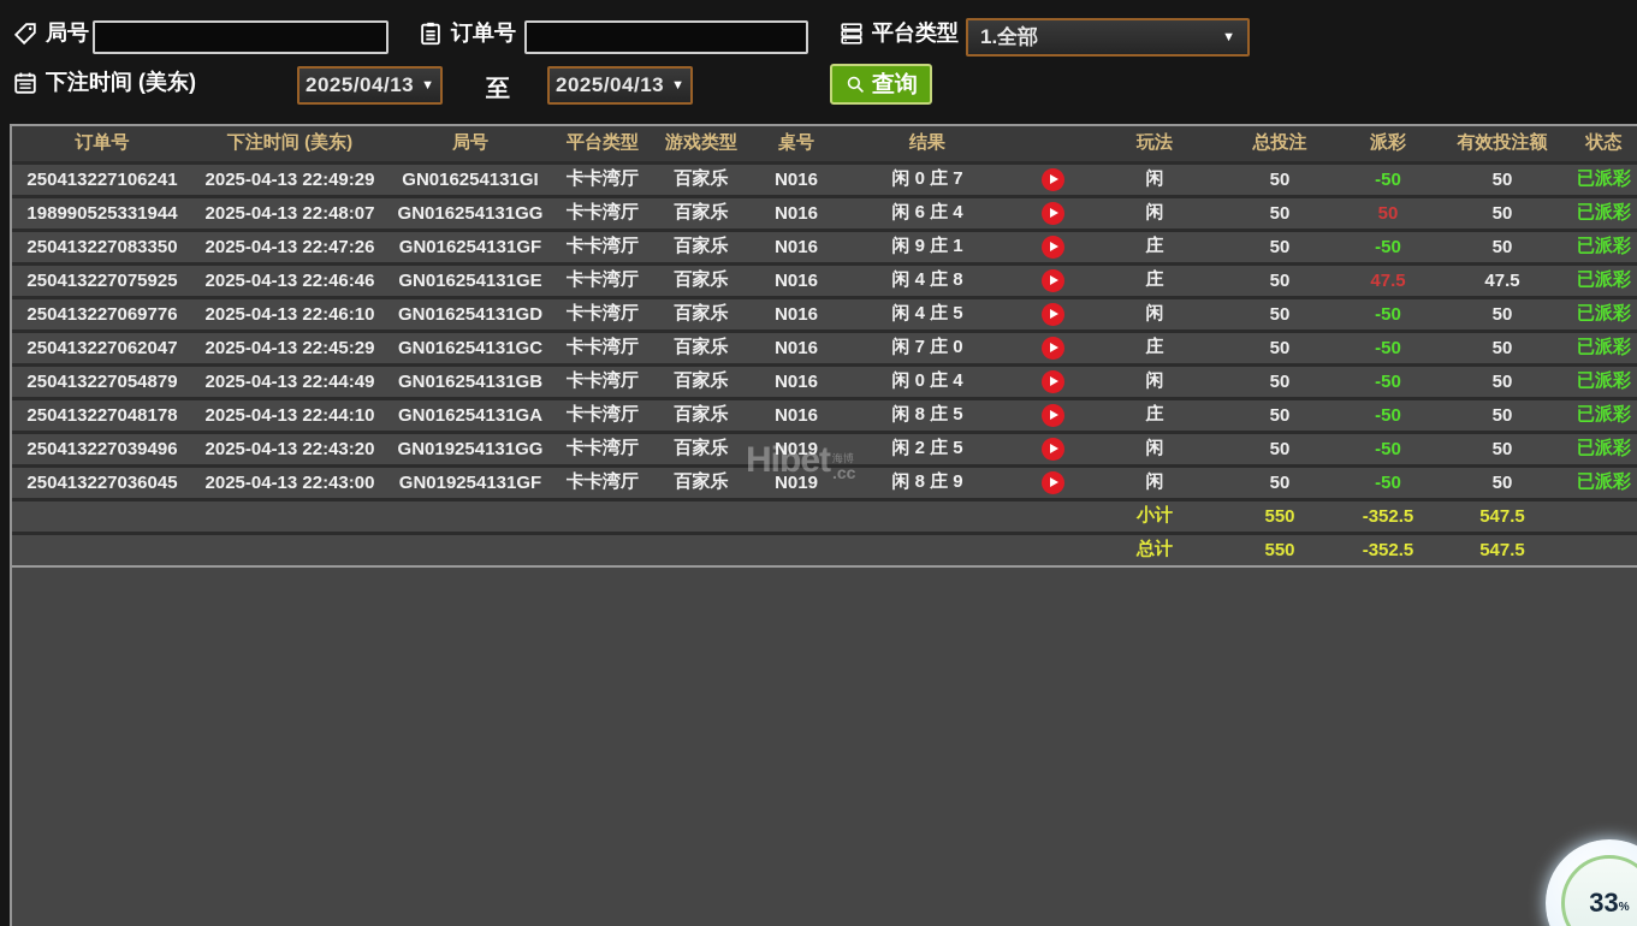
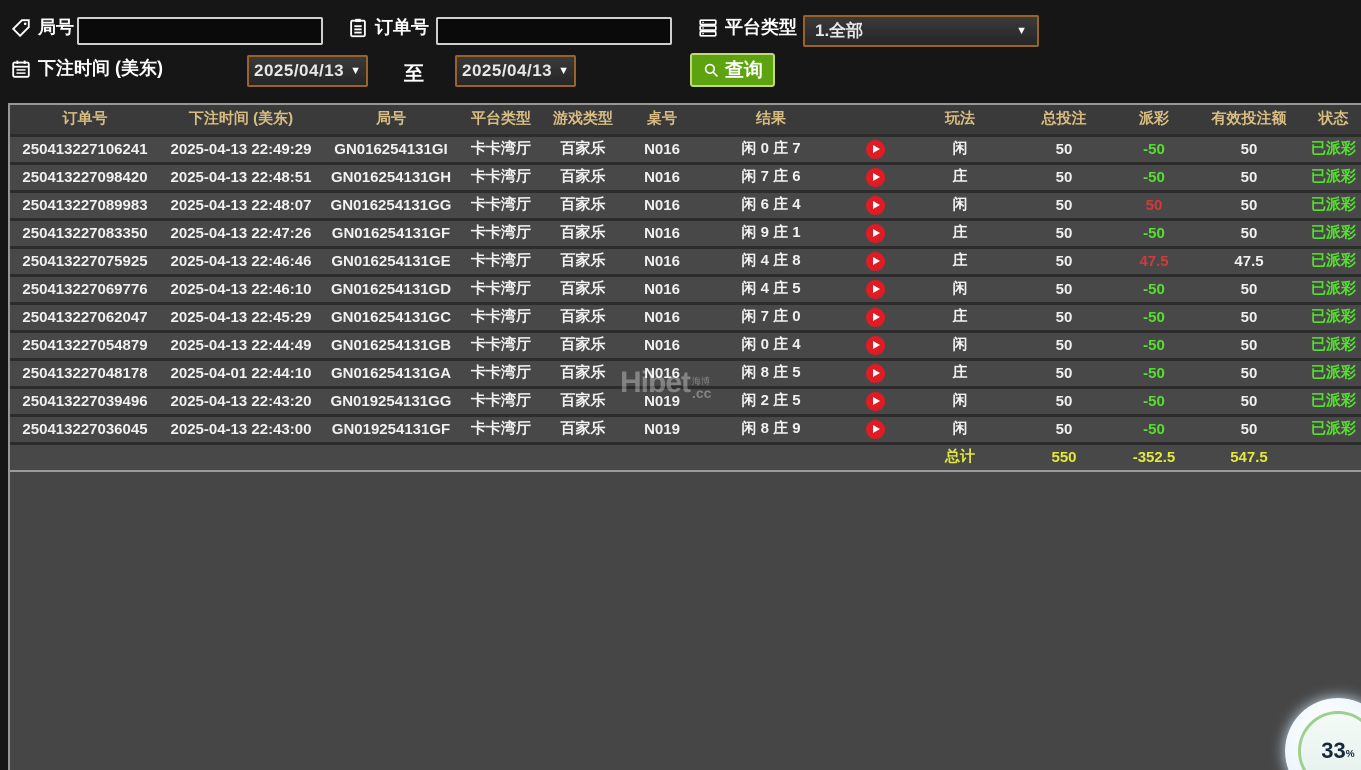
  局号
  订单号
  平台类型
  1.全部
  ▼
  下注时间 (美东)
  2025/04/13
  ▼
  至
  2025/04/13
  ▼
  查询
  订单号	下注时间 (美东)	局号	平台类型	游戏类型	桌号	结果		玩法	总投注	派彩	有效投注额	状态
  250413227106241	2025-04-13 22:49:29	GN016254131GI	卡卡湾厅	百家乐	N016	闲 0 庄 7		闲	50	-50	50	已派彩
+ 250413227098420	2025-04-13 22:48:51	GN016254131GH	卡卡湾厅	百家乐	N016	闲 7 庄 6		庄	50	-50	50	已派彩
- 198990525331944	2025-04-13 22:48:07	GN016254131GG	卡卡湾厅	百家乐	N016	闲 6 庄 4		闲	50	50	50	已派彩
+ 250413227089983	2025-04-13 22:48:07	GN016254131GG	卡卡湾厅	百家乐	N016	闲 6 庄 4		闲	50	50	50	已派彩
  250413227083350	2025-04-13 22:47:26	GN016254131GF	卡卡湾厅	百家乐	N016	闲 9 庄 1		庄	50	-50	50	已派彩
  250413227075925	2025-04-13 22:46:46	GN016254131GE	卡卡湾厅	百家乐	N016	闲 4 庄 8		庄	50	47.5	47.5	已派彩
  250413227069776	2025-04-13 22:46:10	GN016254131GD	卡卡湾厅	百家乐	N016	闲 4 庄 5		闲	50	-50	50	已派彩
  250413227062047	2025-04-13 22:45:29	GN016254131GC	卡卡湾厅	百家乐	N016	闲 7 庄 0		庄	50	-50	50	已派彩
  250413227054879	2025-04-13 22:44:49	GN016254131GB	卡卡湾厅	百家乐	N016	闲 0 庄 4		闲	50	-50	50	已派彩
- 250413227048178	2025-04-13 22:44:10	GN016254131GA	卡卡湾厅	百家乐	N016	闲 8 庄 5		庄	50	-50	50	已派彩
+ 250413227048178	2025-04-01 22:44:10	GN016254131GA	卡卡湾厅	百家乐	N016	闲 8 庄 5		庄	50	-50	50	已派彩
  250413227039496	2025-04-13 22:43:20	GN019254131GG	卡卡湾厅	百家乐	N019	闲 2 庄 5		闲	50	-50	50	已派彩
  250413227036045	2025-04-13 22:43:00	GN019254131GF	卡卡湾厅	百家乐	N019	闲 8 庄 9		闲	50	-50	50	已派彩
- 	小计	550	-352.5	547.5
  	总计	550	-352.5	547.5
  Hibet
  海博
  .cc
  33
  %
